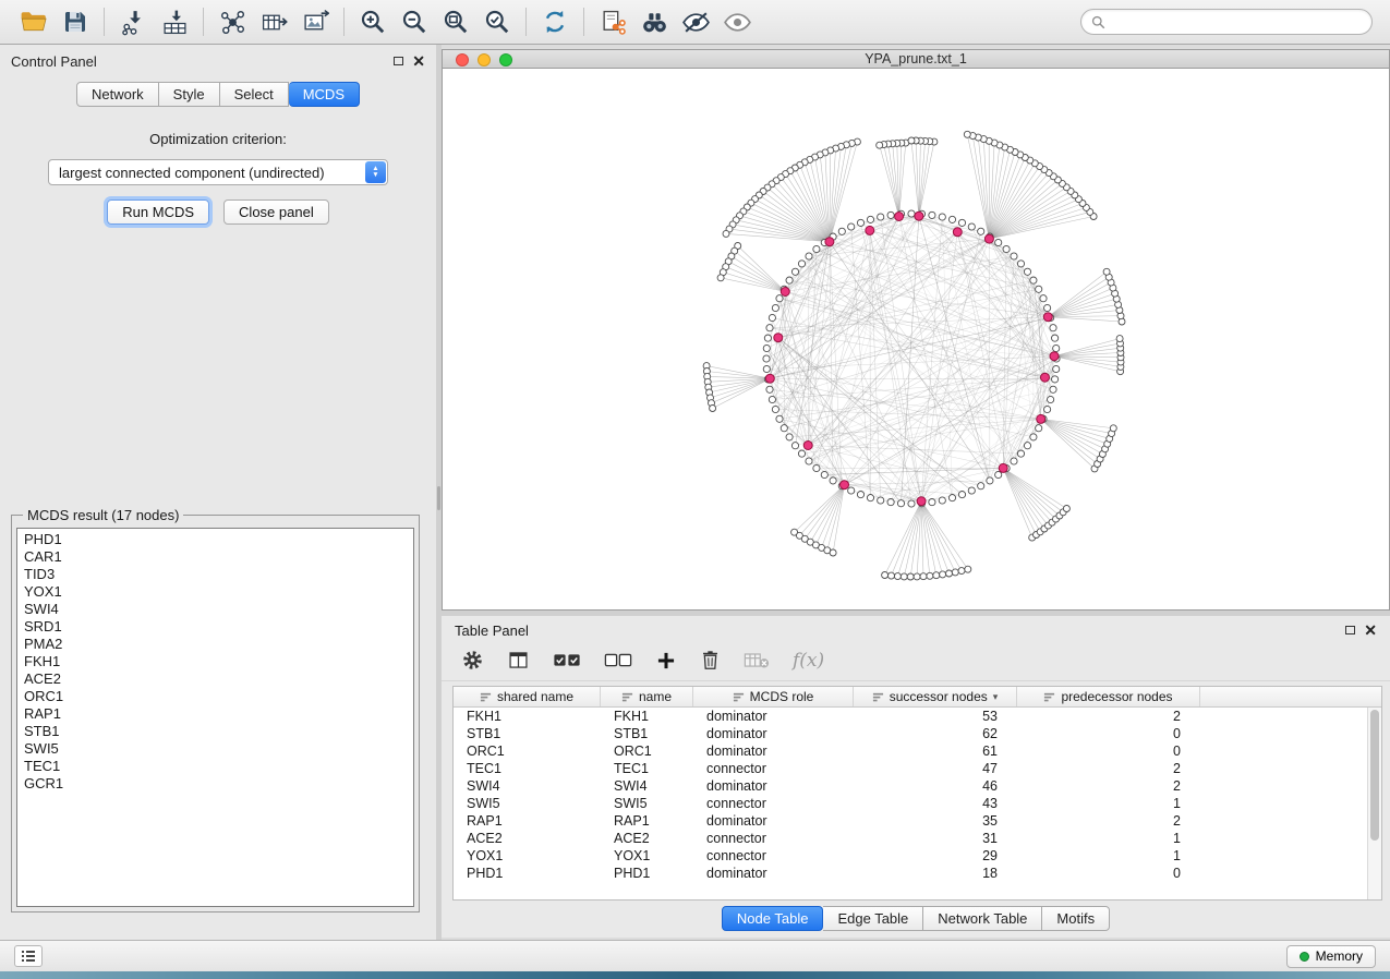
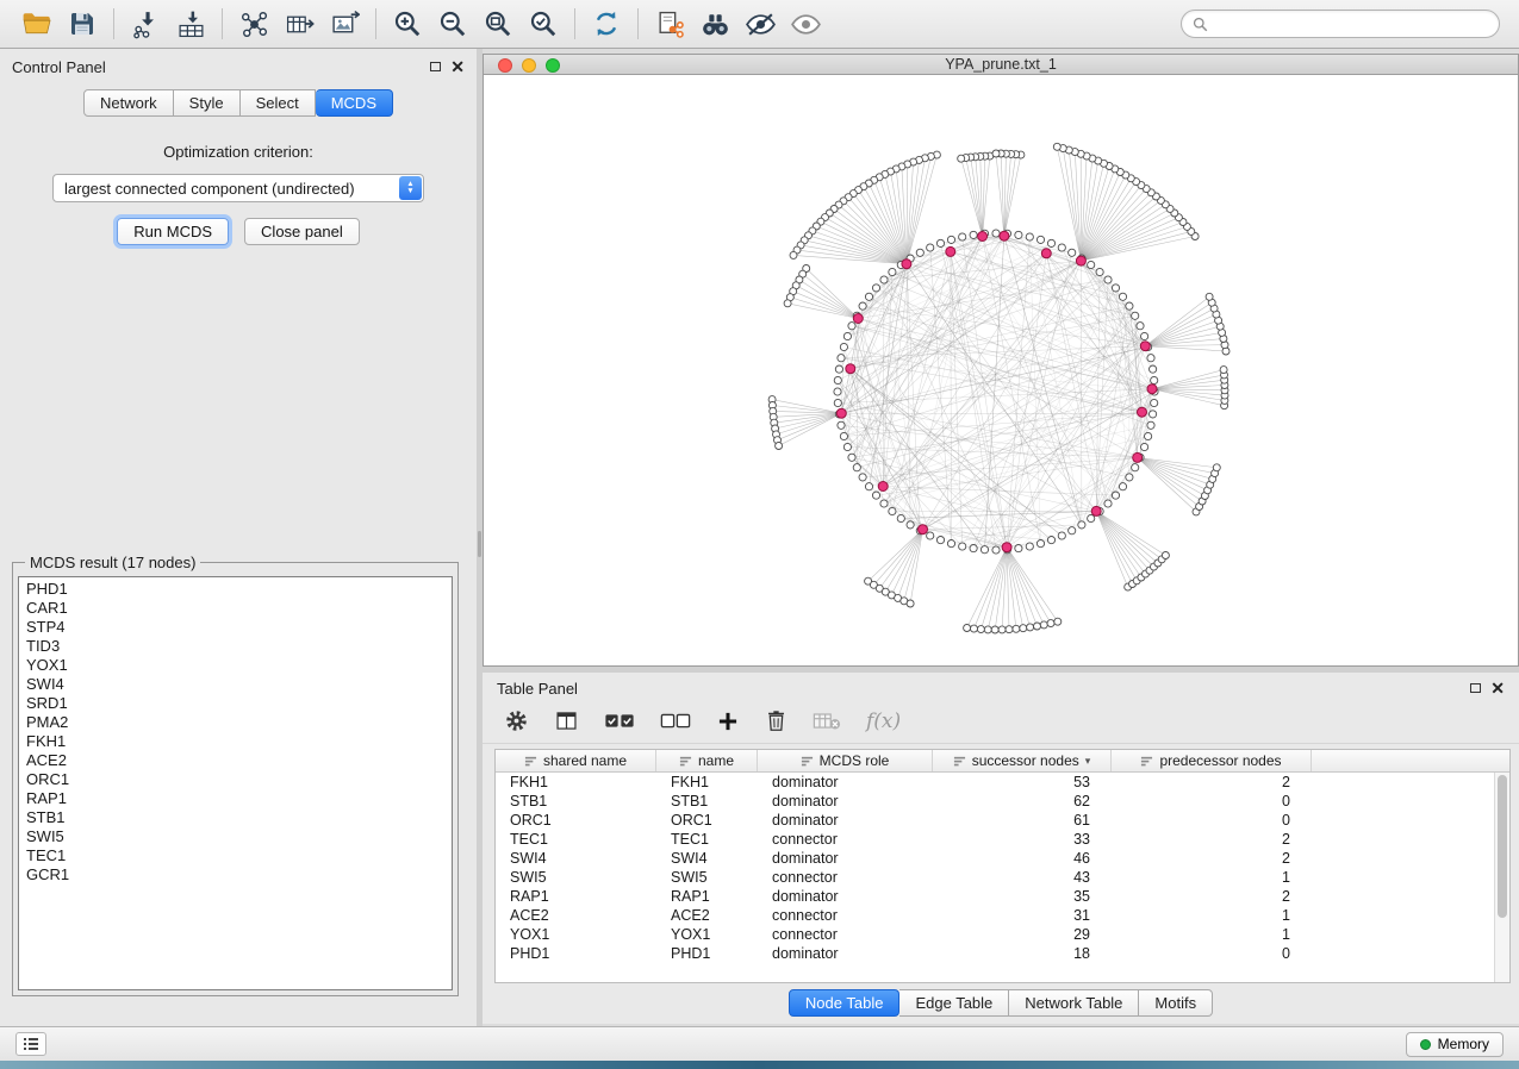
  Control Panel
  ✕
  Network
  Style
  Select
  MCDS
  Optimization criterion:
  largest connected component (undirected)
  Run MCDS
  Close panel
  MCDS result (17 nodes)
  PHD1
  CAR1
+ STP4
  TID3
  YOX1
  SWI4
  SRD1
  PMA2
  FKH1
  ACE2
  ORC1
  RAP1
  STB1
  SWI5
  TEC1
  GCR1
  YPA_prune.txt_1
  Table Panel
  ✕
  f(x)
  shared name
  name
  MCDS role
  successor nodes
  ▾
  predecessor nodes
  FKH1
  FKH1
  dominator
  53
  2
  STB1
  STB1
  dominator
  62
  0
  ORC1
  ORC1
  dominator
  61
  0
  TEC1
  TEC1
  connector
- 47
+ 33
  2
  SWI4
  SWI4
  dominator
  46
  2
  SWI5
  SWI5
  connector
  43
  1
  RAP1
  RAP1
  dominator
  35
  2
  ACE2
  ACE2
  connector
  31
  1
  YOX1
  YOX1
  connector
  29
  1
  PHD1
  PHD1
  dominator
  18
  0
  Node Table
  Edge Table
  Network Table
  Motifs
  Memory
